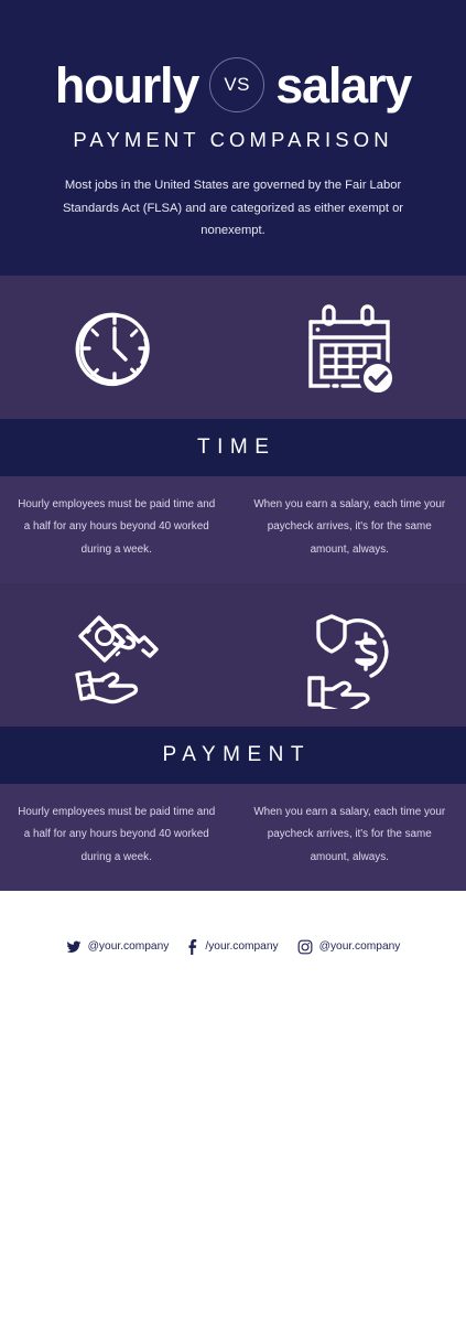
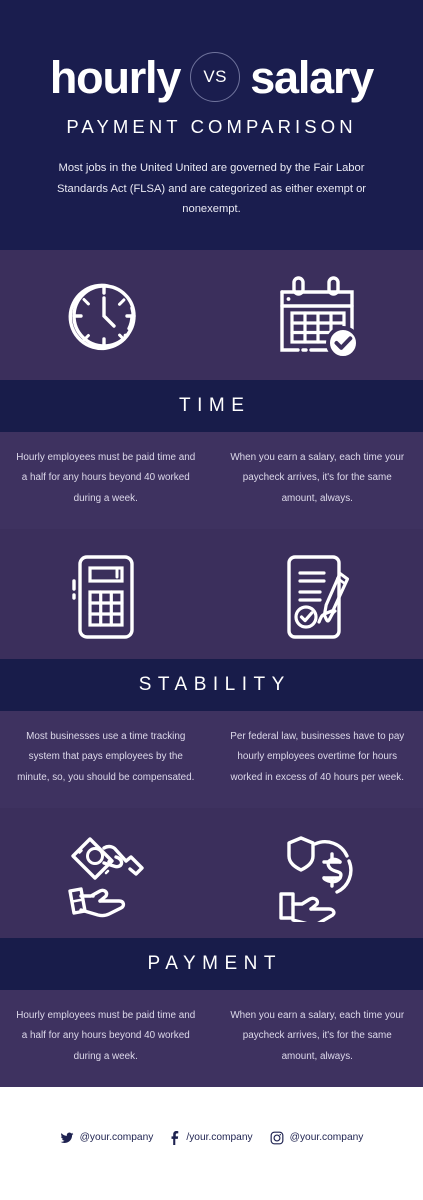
  hourly
  VS
  salary
  PAYMENT COMPARISON
- Most jobs in the United States are governed by the Fair Labor Standards Act (FLSA) and are categorized as either exempt or nonexempt.
+ Most jobs in the United United are governed by the Fair Labor Standards Act (FLSA) and are categorized as either exempt or nonexempt.
  TIME
  Hourly employees must be paid time and a half for any hours beyond 40 worked during a week.
  When you earn a salary, each time your paycheck arrives, it's for the same amount, always.
+ STABILITY
+ Most businesses use a time tracking system that pays employees by the minute, so, you should be compensated.
+ Per federal law, businesses have to pay hourly employees overtime for hours worked in excess of 40 hours per week.
  PAYMENT
  Hourly employees must be paid time and a half for any hours beyond 40 worked during a week.
  When you earn a salary, each time your paycheck arrives, it's for the same amount, always.
  @your.company
  /your.company
  @your.company
